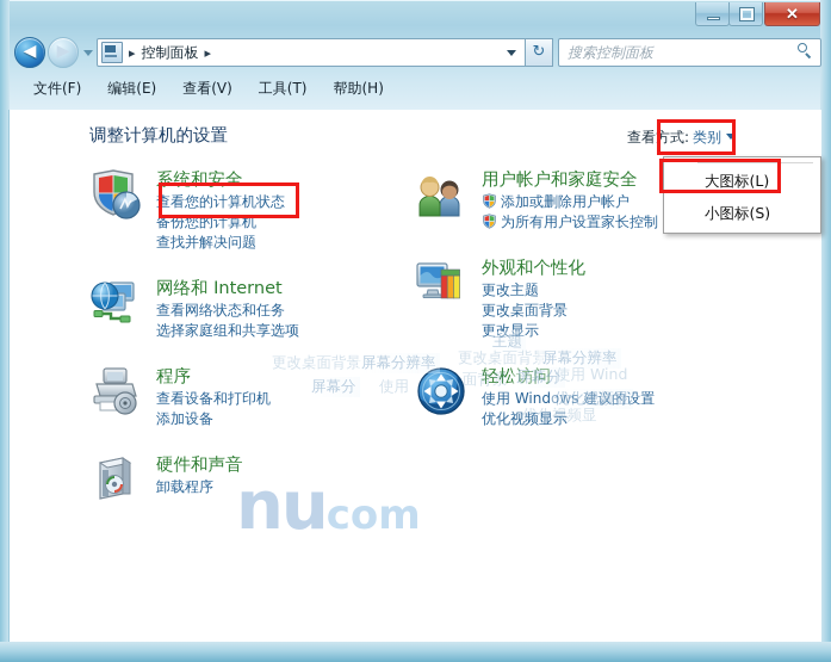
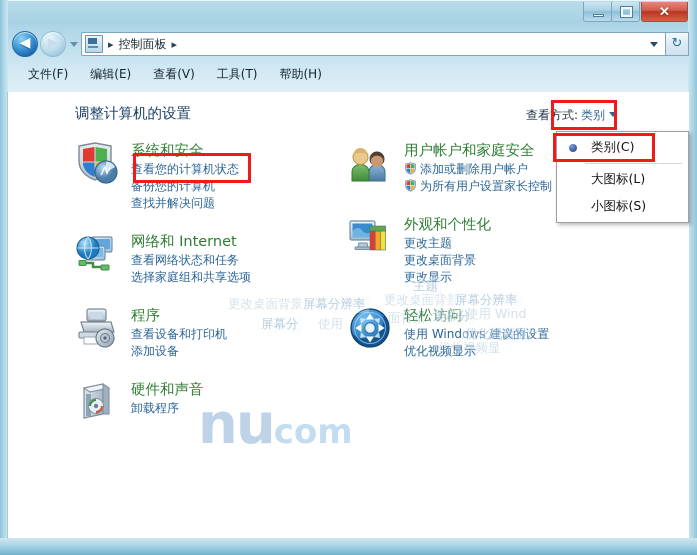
  ✕
  ◀
  ▶
  ▸
  控制面板
  ▸
  ↻
- 搜索控制面板
  文件(F)
  编辑(E)
  查看(V)
  工具(T)
  帮助(H)
  调整计算机的设置
  查看方式:
  类别
  nucom
  主题
  更改桌面背景
  屏幕分辨率
  更改桌面背景
  屏幕分辨率
  面背景
  屏幕分
  使用 Wind
  屏幕分
  使用
  优化视频显
  优化视频显
  系统和安全
  查看您的计算机状态
  备份您的计算机
  查找并解决问题
  网络和 Internet
  查看网络状态和任务
  选择家庭组和共享选项
  程序
  查看设备和打印机
  添加设备
  硬件和声音
  卸载程序
  用户帐户和家庭安全
  添加或删除用户帐户
  为所有用户设置家长控制
  外观和个性化
  更改主题
  更改桌面背景
  更改显示
  轻松访问
  使用 Windows 建议的设置
  优化视频显示
+ 类别(C)
  大图标(L)
  小图标(S)
